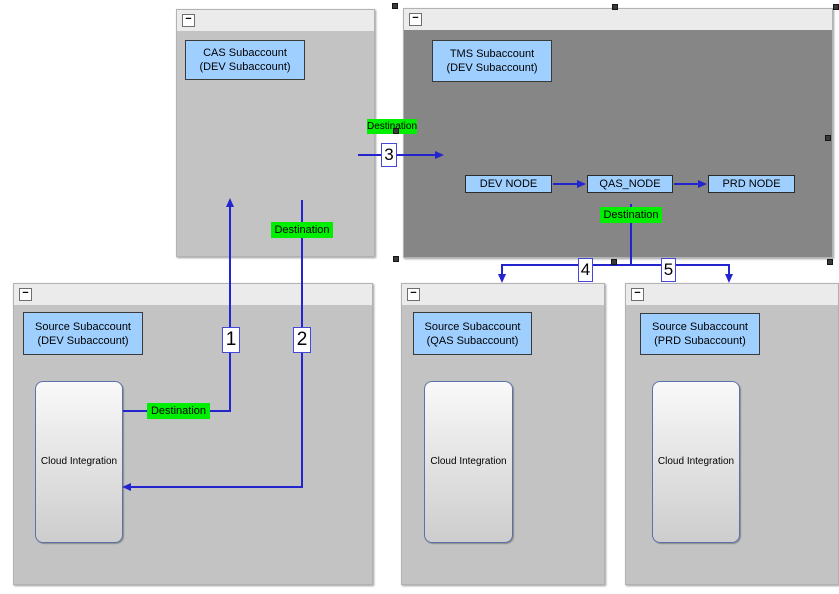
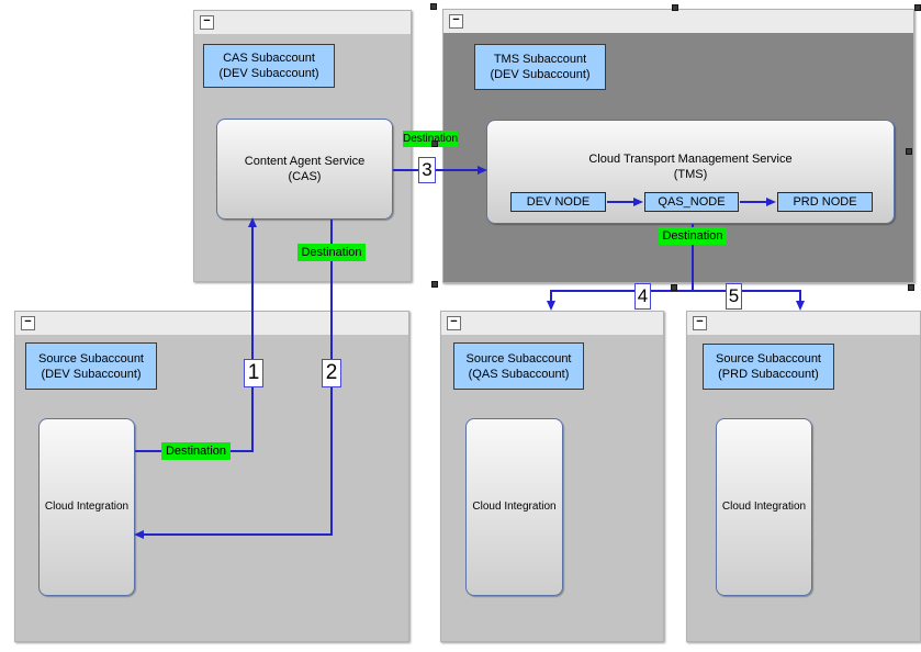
  −
  −
  −
  −
  −
  CAS Subaccount
  (DEV Subaccount)
  TMS Subaccount
  (DEV Subaccount)
  Source Subaccount
  (DEV Subaccount)
  Source Subaccount
  (QAS Subaccount)
  Source Subaccount
  (PRD Subaccount)
+ Content Agent Service
+ (CAS)
+ Cloud Transport Management Service
+ (TMS)
  DEV NODE
  QAS_NODE
  PRD NODE
  Cloud Integration
  Cloud Integration
  Cloud Integration
  1
  Destination
  2
  Destination
  3
  Destination
  Destination
  4
  5
